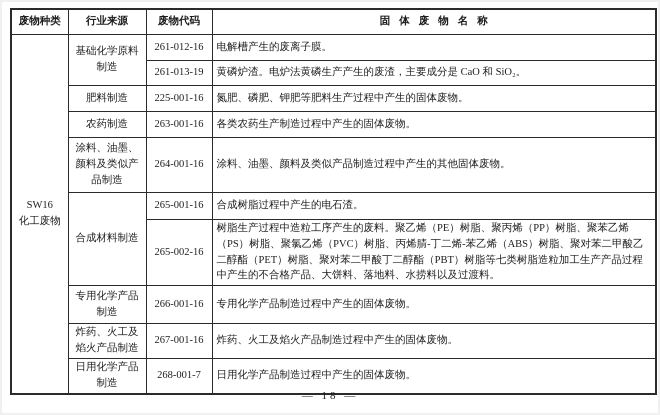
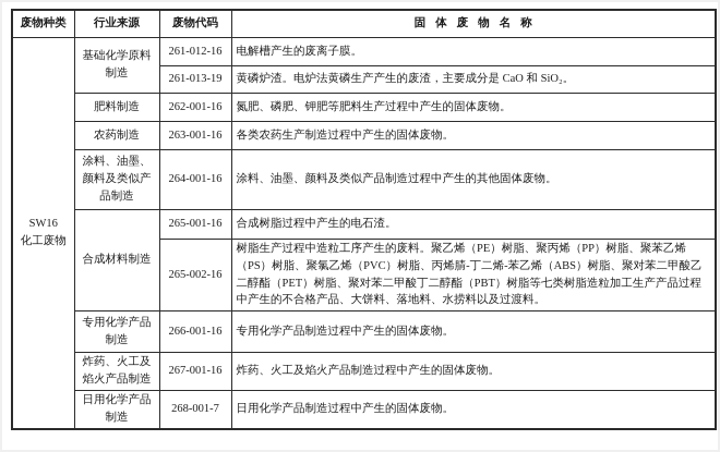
  废物种类	行业来源	废物代码	固体废物名称
  SW16化工废物	基础化学原料制造	261-012-16	电解槽产生的废离子膜。
  261-013-19	黄磷炉渣。电炉法黄磷生产产生的废渣，主要成分是 CaO 和 SiO₂。
- 肥料制造	225-001-16	氮肥、磷肥、钾肥等肥料生产过程中产生的固体废物。
+ 肥料制造	262-001-16	氮肥、磷肥、钾肥等肥料生产过程中产生的固体废物。
  农药制造	263-001-16	各类农药生产制造过程中产生的固体废物。
  涂料、油墨、颜料及类似产品制造	264-001-16	涂料、油墨、颜料及类似产品制造过程中产生的其他固体废物。
  合成材料制造	265-001-16	合成树脂过程中产生的电石渣。
  265-002-16	树脂生产过程中造粒工序产生的废料。聚乙烯（PE）树脂、聚丙烯（PP）树脂、聚苯乙烯（PS）树脂、聚氯乙烯（PVC）树脂、丙烯腈-丁二烯-苯乙烯（ABS）树脂、聚对苯二甲酸乙二醇酯（PET）树脂、聚对苯二甲酸丁二醇酯（PBT）树脂等七类树脂造粒加工生产产品过程中产生的不合格产品、大饼料、落地料、水捞料以及过渡料。
  专用化学产品制造	266-001-16	专用化学产品制造过程中产生的固体废物。
  炸药、火工及焰火产品制造	267-001-16	炸药、火工及焰火产品制造过程中产生的固体废物。
  日用化学产品制造	268-001-7	日用化学产品制造过程中产生的固体废物。
- — 18 —
